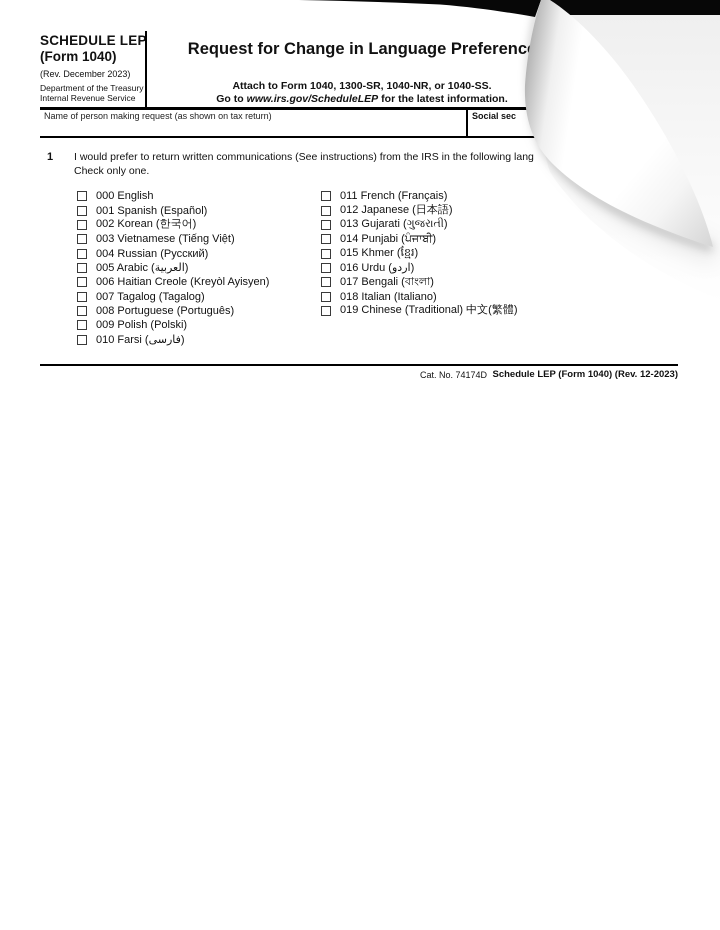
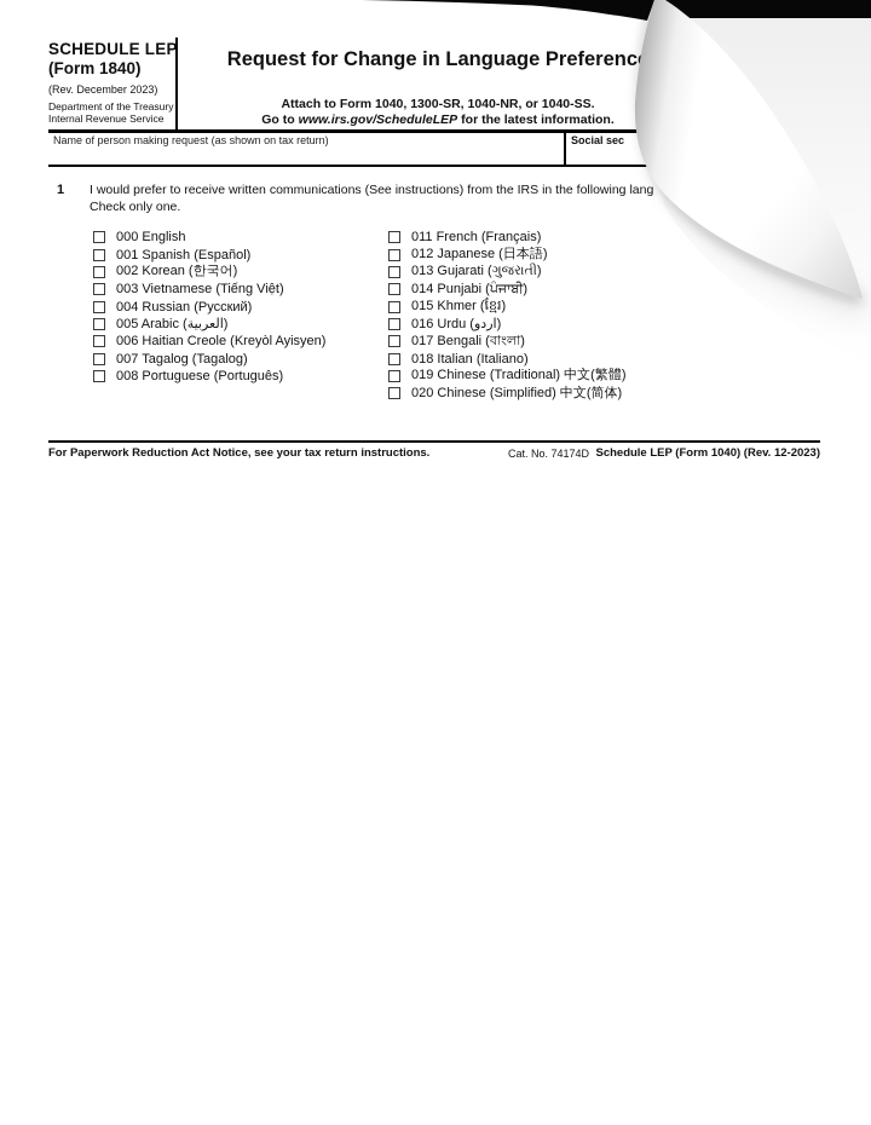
  SCHEDULE LEP
- (Form 1040)
+ (Form 1840)
  (Rev. December 2023)
  Department of the Treasury
  Internal Revenue Service
  Request for Change in Language Preferenc
  Attach to Form 1040, 1300-SR, 1040-NR, or 1040-SS.
  Go to www.irs.gov/ScheduleLEP for the latest information.
  Name of person making request (as shown on tax return)
  Social sec
  1
- I would prefer to return written communications (See instructions) from the IRS in the following lang
+ I would prefer to receive written communications (See instructions) from the IRS in the following lang
  Check only one.
  000 English
  001 Spanish (Español)
  002 Korean (한국어)
  003 Vietnamese (Tiếng Việt)
  004 Russian (Русский)
  005 Arabic (العربية)
  006 Haitian Creole (Kreyòl Ayisyen)
  007 Tagalog (Tagalog)
  008 Portuguese (Português)
- 009 Polish (Polski)
- 010 Farsi (فارسی)
  011 French (Français)
  012 Japanese (日本語)
  013 Gujarati (ગુજરાતી)
  014 Punjabi (ਪੰਜਾਬੀ)
  015 Khmer (ខ្មែរ)
  016 Urdu (اردو)
  017 Bengali (বাংলা)
  018 Italian (Italiano)
  019 Chinese (Traditional) 中文(繁體)
+ 020 Chinese (Simplified) 中文(简体)
+ For Paperwork Reduction Act Notice, see your tax return instructions.
  Cat. No. 74174D
  Schedule LEP (Form 1040) (Rev. 12-2023)
